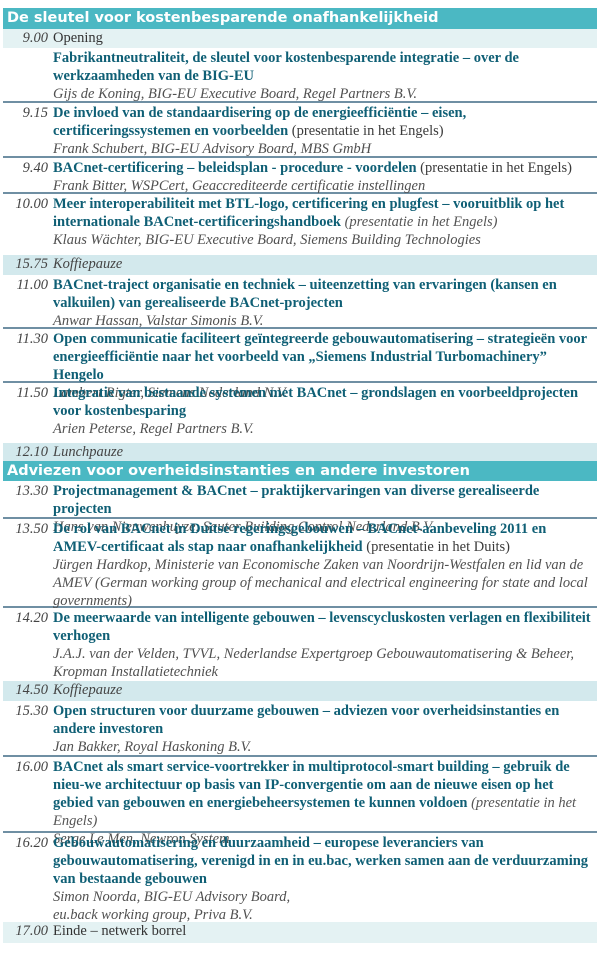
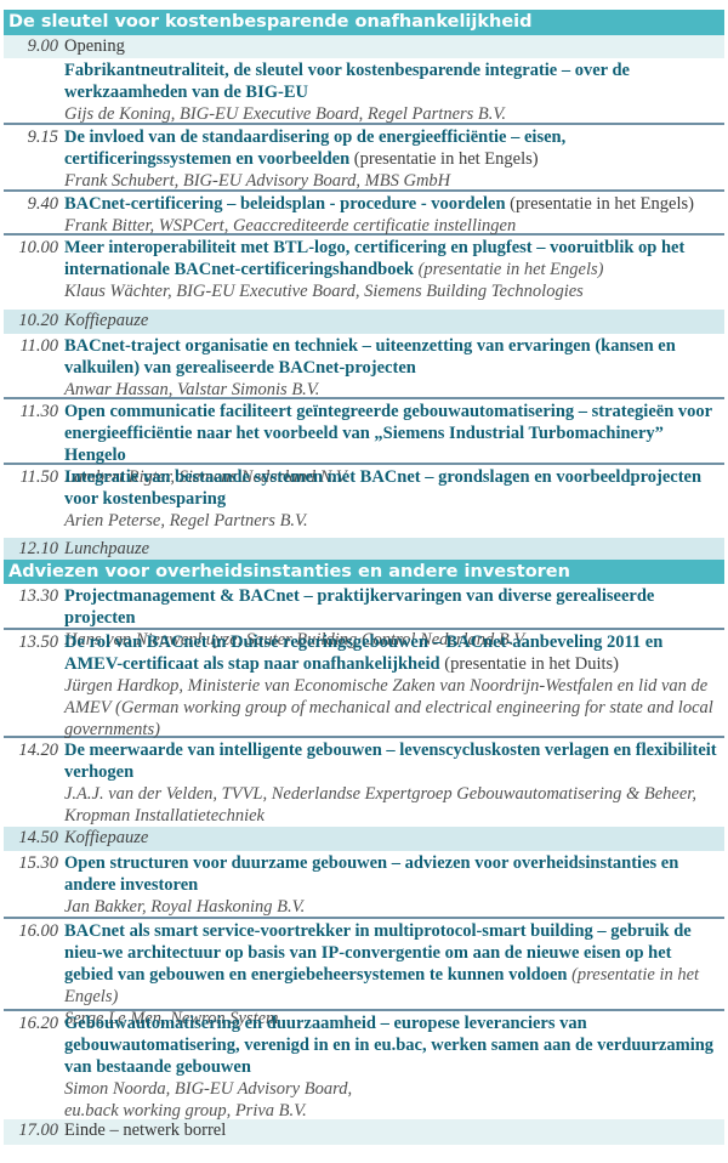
  De sleutel voor kostenbesparende onafhankelijkheid
  9.00
  Opening
  Fabrikantneutraliteit, de sleutel voor kostenbesparende integratie – over de werkzaamheden van de BIG-EU
  Gijs de Koning, BIG-EU Executive Board, Regel Partners B.V.
  9.15
  De invloed van de standaardisering op de energieefficiëntie – eisen, certificeringssystemen en voorbeelden (presentatie in het Engels)
  Frank Schubert, BIG-EU Advisory Board, MBS GmbH
  9.40
  BACnet-certificering – beleidsplan - procedure - voordelen (presentatie in het Engels)
  Frank Bitter, WSPCert, Geaccrediteerde certificatie instellingen
  10.00
  Meer interoperabiliteit met BTL-logo, certificering en plugfest – vooruitblik op het internationale BACnet-certificeringshandboek (presentatie in het Engels)
  Klaus Wächter, BIG-EU Executive Board, Siemens Building Technologies
- 15.75
+ 10.20
  Koffiepauze
  11.00
  BACnet-traject organisatie en techniek – uiteenzetting van ervaringen (kansen en valkuilen) van gerealiseerde BACnet-projecten
  Anwar Hassan, Valstar Simonis B.V.
  11.30
  Open communicatie faciliteert geïntegreerde gebouwautomatisering – strategieën voor energieefficiëntie naar het voorbeeld van „Siemens Industrial Turbomachinery” Hengelo
  Lambert Rigter, Siemens Nederland N.V.
  11.50
  Integratie van bestaande systemen met BACnet – grondslagen en voorbeeldprojecten voor kostenbesparing
  Arien Peterse, Regel Partners B.V.
  12.10
  Lunchpauze
  Adviezen voor overheidsinstanties en andere investoren
  13.30
  Projectmanagement & BACnet – praktijkervaringen van diverse gerealiseerde projecten
  Hans van Nieuwenhuyze, Sauter Building Control Nederland B.V.
  13.50
  De rol van BACnet in Duitse regeringsgebouwen – BACnet-aanbeveling 2011 en AMEV-certificaat als stap naar onafhankelijkheid (presentatie in het Duits)
  Jürgen Hardkop, Ministerie van Economische Zaken van Noordrijn-Westfalen en lid van de AMEV (German working group of mechanical and electrical engineering for state and local governments)
  14.20
  De meerwaarde van intelligente gebouwen – levenscycluskosten verlagen en flexibiliteit verhogen
  J.A.J. van der Velden, TVVL, Nederlandse Expertgroep Gebouwautomatisering & Beheer, Kropman Installatietechniek
  14.50
  Koffiepauze
  15.30
  Open structuren voor duurzame gebouwen – adviezen voor overheidsinstanties en andere investoren
  Jan Bakker, Royal Haskoning B.V.
  16.00
  BACnet als smart service-voortrekker in multiprotocol-smart building – gebruik de nieu-we architectuur op basis van IP-convergentie om aan de nieuwe eisen op het gebied van gebouwen en energiebeheersystemen te kunnen voldoen (presentatie in het Engels)
  Serge Le Men, Newron System
  16.20
  Gebouwautomatisering en duurzaamheid – europese leveranciers van gebouwautomatisering, verenigd in en in eu.bac, werken samen aan de verduurzaming van bestaande gebouwen
  Simon Noorda, BIG-EU Advisory Board,
  eu.back working group, Priva B.V.
  17.00
  Einde – netwerk borrel
